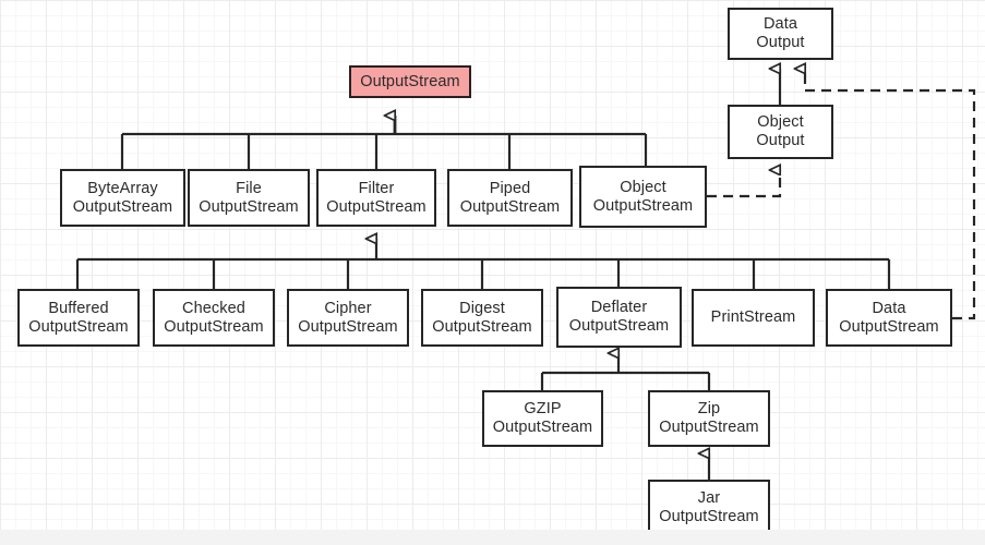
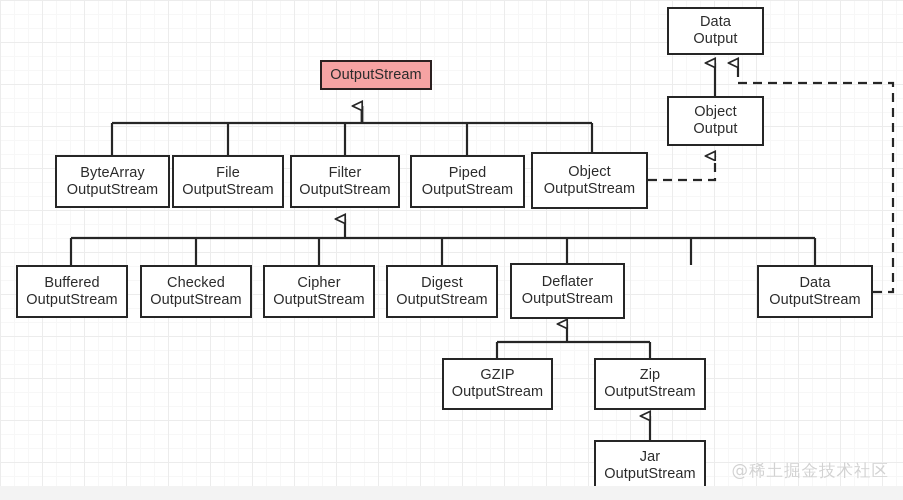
  OutputStream
  Data
  Output
  Object
  Output
  ByteArray
  OutputStream
  File
  OutputStream
  Filter
  OutputStream
  Piped
  OutputStream
  Object
  OutputStream
  Buffered
  OutputStream
  Checked
  OutputStream
  Cipher
  OutputStream
  Digest
  OutputStream
  Deflater
  OutputStream
- PrintStream
  Data
  OutputStream
  GZIP
  OutputStream
  Zip
  OutputStream
  Jar
  OutputStream
+ @稀土掘金技术社区
